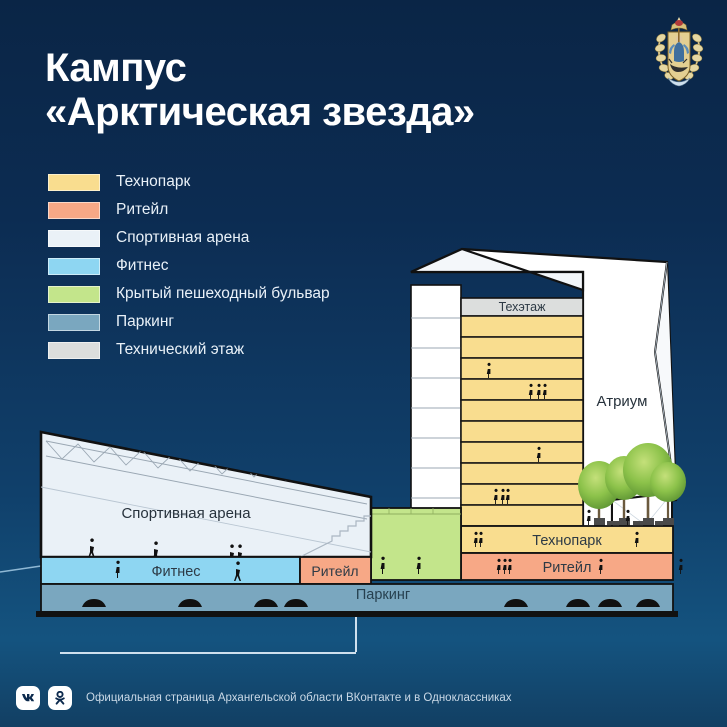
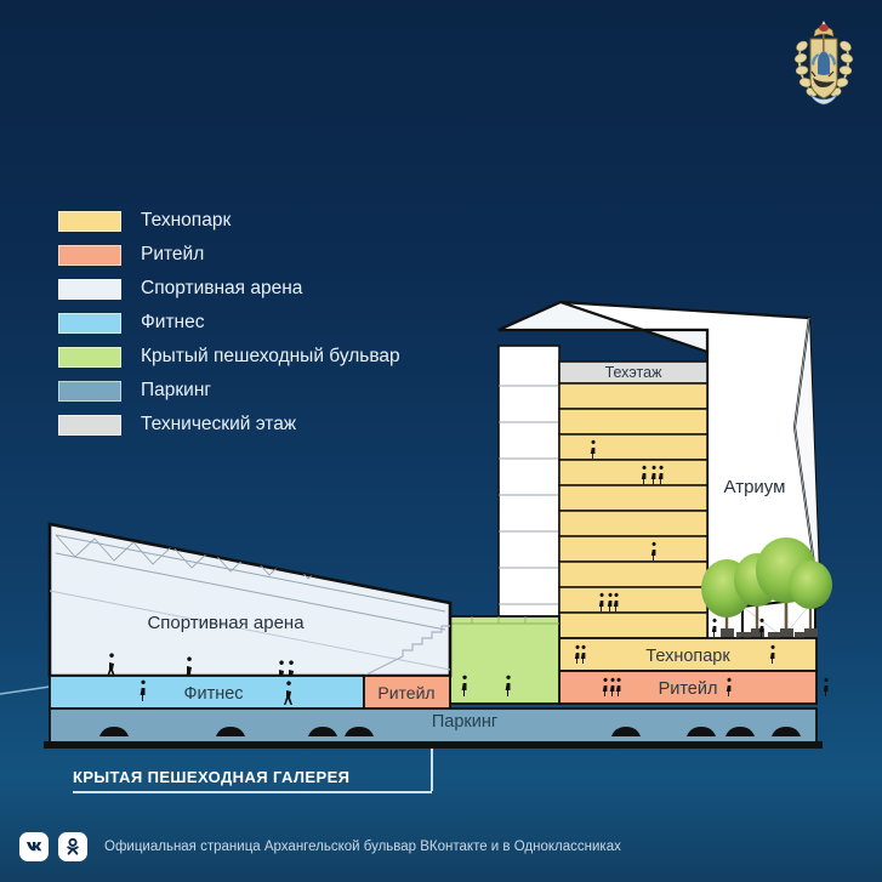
- Кампус
- «Арктическая звезда»
  Технопарк
  Ритейл
  Спортивная арена
  Фитнес
  Крытый пешеходный бульвар
  Паркинг
  Технический этаж
+ КРЫТАЯ ПЕШЕХОДНАЯ ГАЛЕРЕЯ
  Техэтаж
  Атриум
  Технопарк
  Ритейл
  Спортивная арена
  Фитнес
  Ритейл
  Паркинг
- Официальная страница Архангельской области ВКонтакте и в Одноклассниках
+ Официальная страница Архангельской бульвар ВКонтакте и в Одноклассниках
